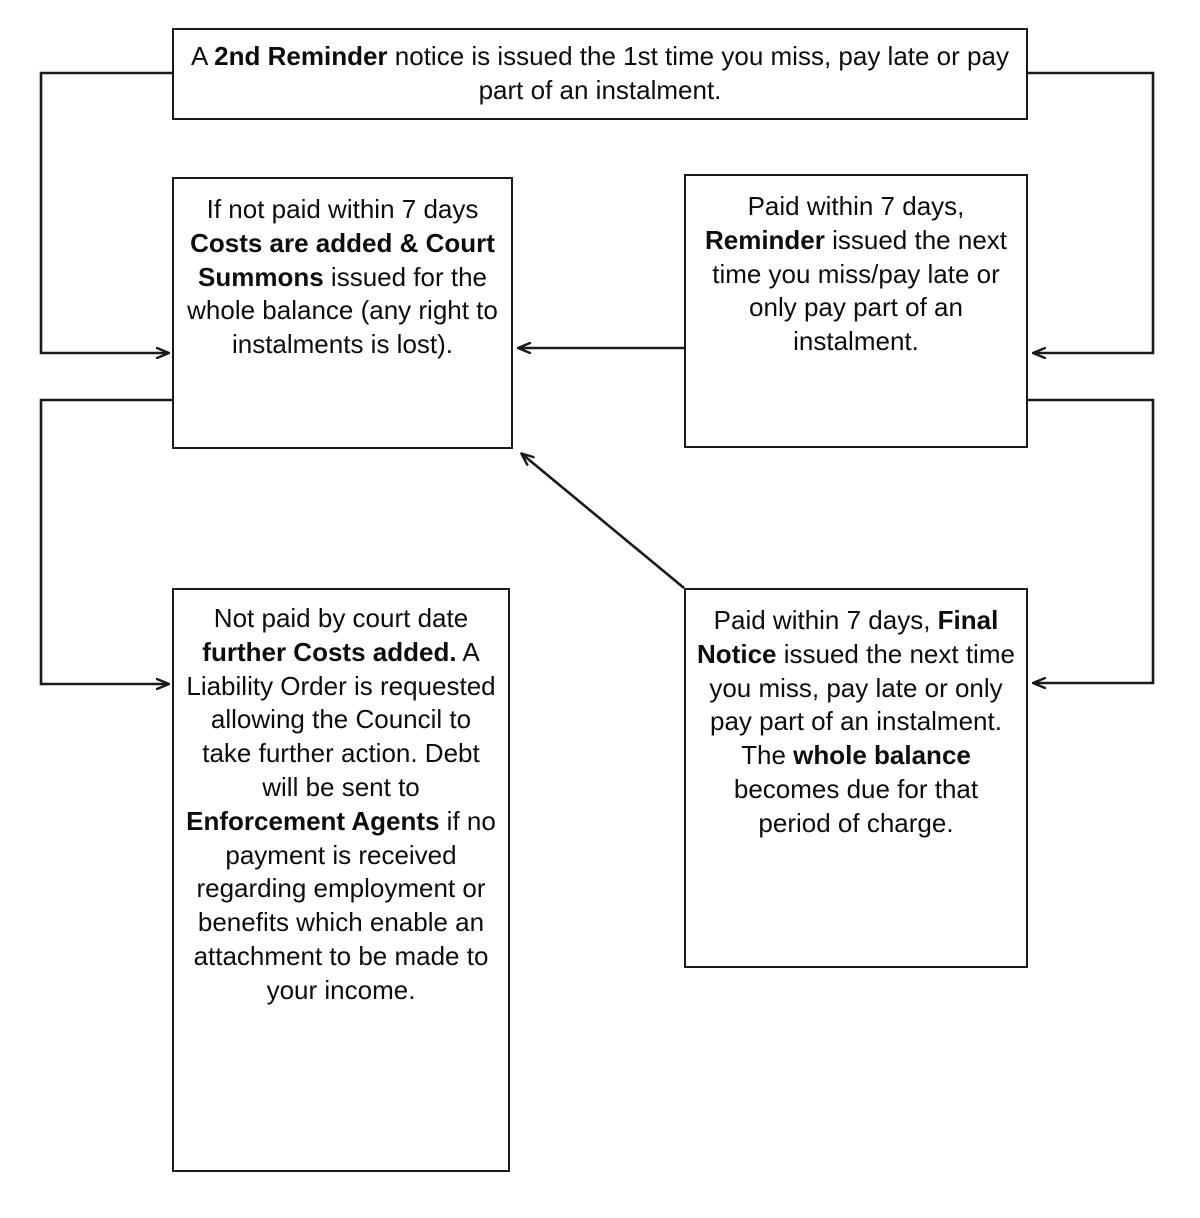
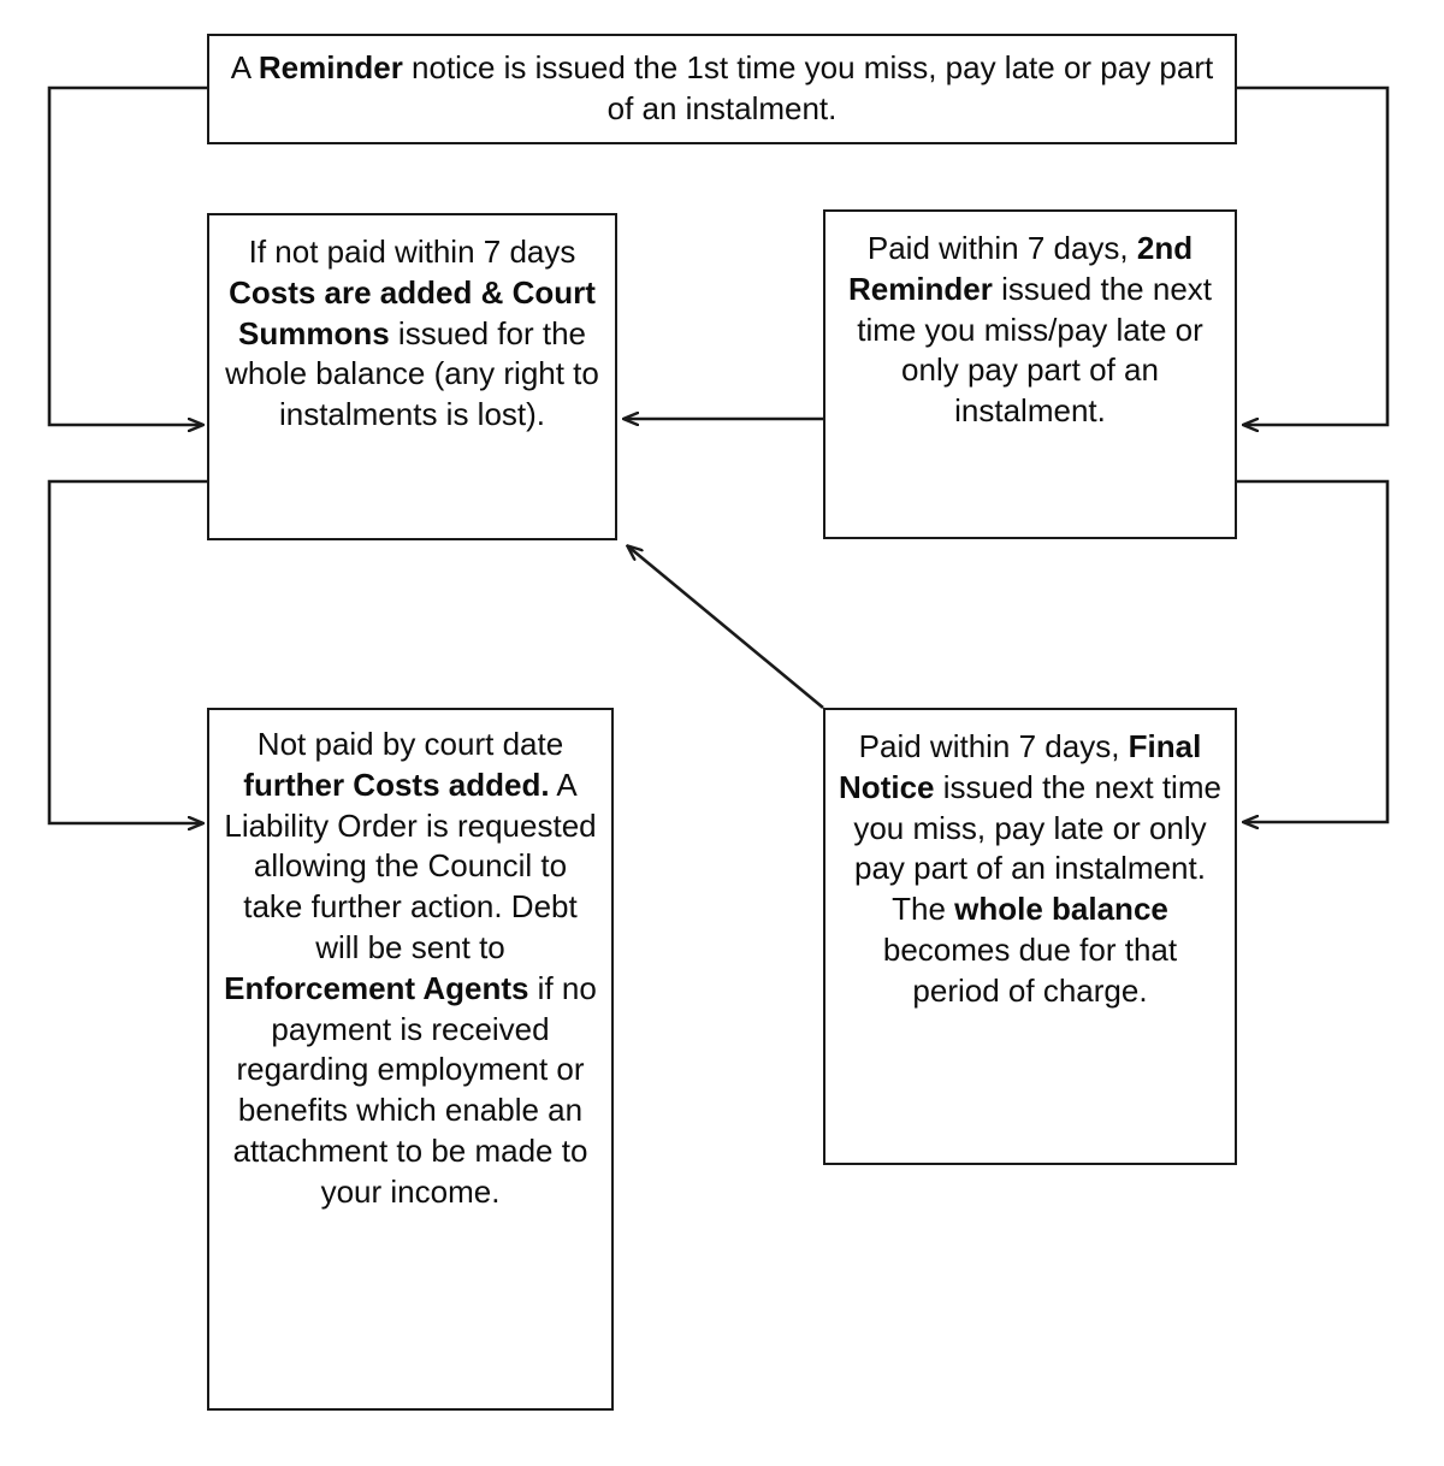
- A 2nd Reminder notice is issued the 1st time you miss, pay late or pay part of an instalment.
+ A Reminder notice is issued the 1st time you miss, pay late or pay part of an instalment.
  If not paid within 7 days Costs are added & Court Summons issued for the whole balance (any right to instalments is lost).
- Paid within 7 days, Reminder issued the next time you miss/pay late or only pay part of an instalment.
+ Paid within 7 days, 2nd Reminder issued the next time you miss/pay late or only pay part of an instalment.
  Not paid by court date further Costs added. A Liability Order is requested allowing the Council to take further action. Debt will be sent to Enforcement Agents if no payment is received regarding employment or benefits which enable an attachment to be made to your income.
  Paid within 7 days, Final Notice issued the next time you miss, pay late or only pay part of an instalment. The whole balance becomes due for that period of charge.
